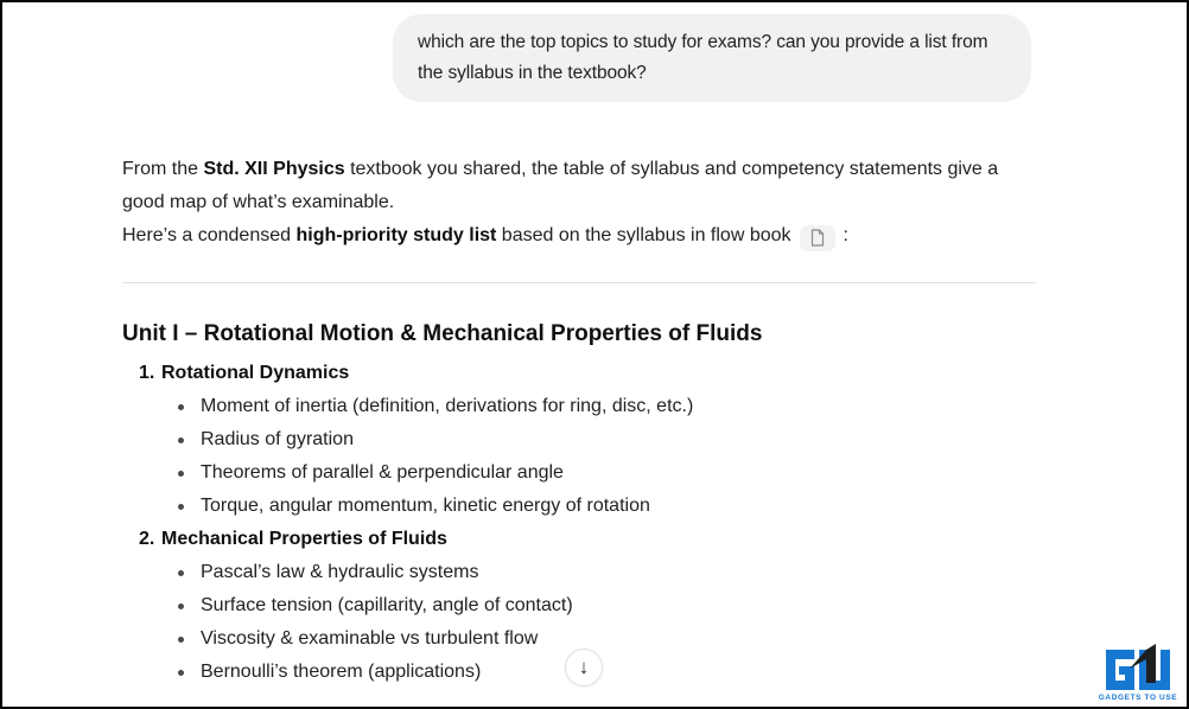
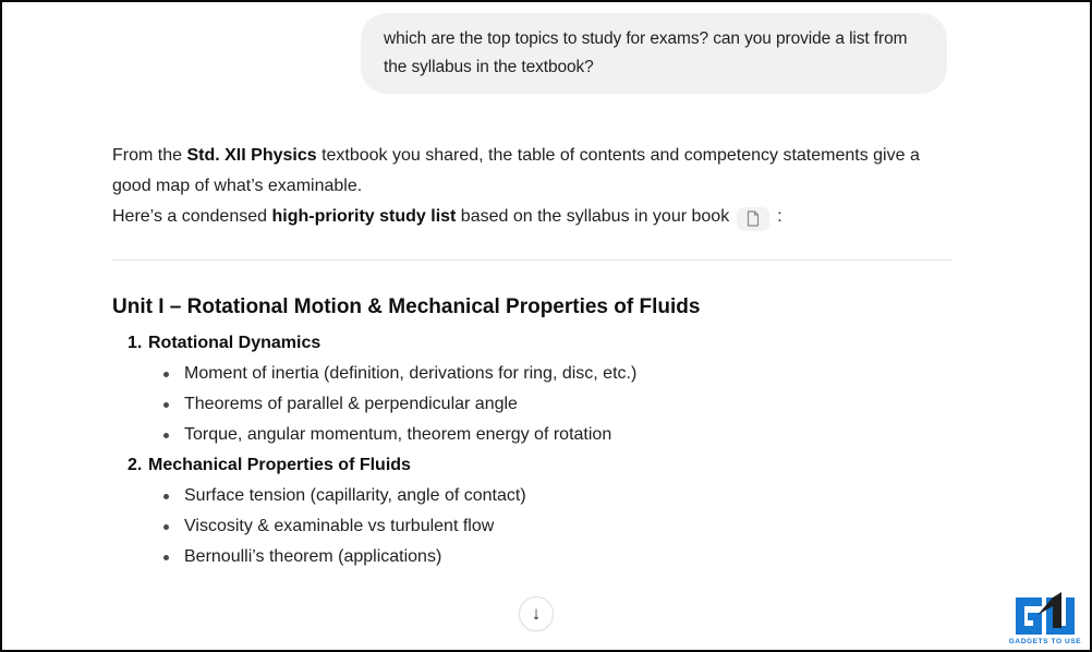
  which are the top topics to study for exams? can you provide a list from the syllabus in the textbook?
- From the Std. XII Physics textbook you shared, the table of syllabus and competency statements give a good map of what’s examinable.
+ From the Std. XII Physics textbook you shared, the table of contents and competency statements give a good map of what’s examinable.
- Here’s a condensed high-priority study list based on the syllabus in flow book :
+ Here’s a condensed high-priority study list based on the syllabus in your book :
  Unit I – Rotational Motion & Mechanical Properties of Fluids
  1.
  Rotational Dynamics
  Moment of inertia (definition, derivations for ring, disc, etc.)
- Radius of gyration
  Theorems of parallel & perpendicular angle
- Torque, angular momentum, kinetic energy of rotation
+ Torque, angular momentum, theorem energy of rotation
  2.
  Mechanical Properties of Fluids
- Pascal’s law & hydraulic systems
  Surface tension (capillarity, angle of contact)
  Viscosity & examinable vs turbulent flow
  Bernoulli’s theorem (applications)
  ↓
